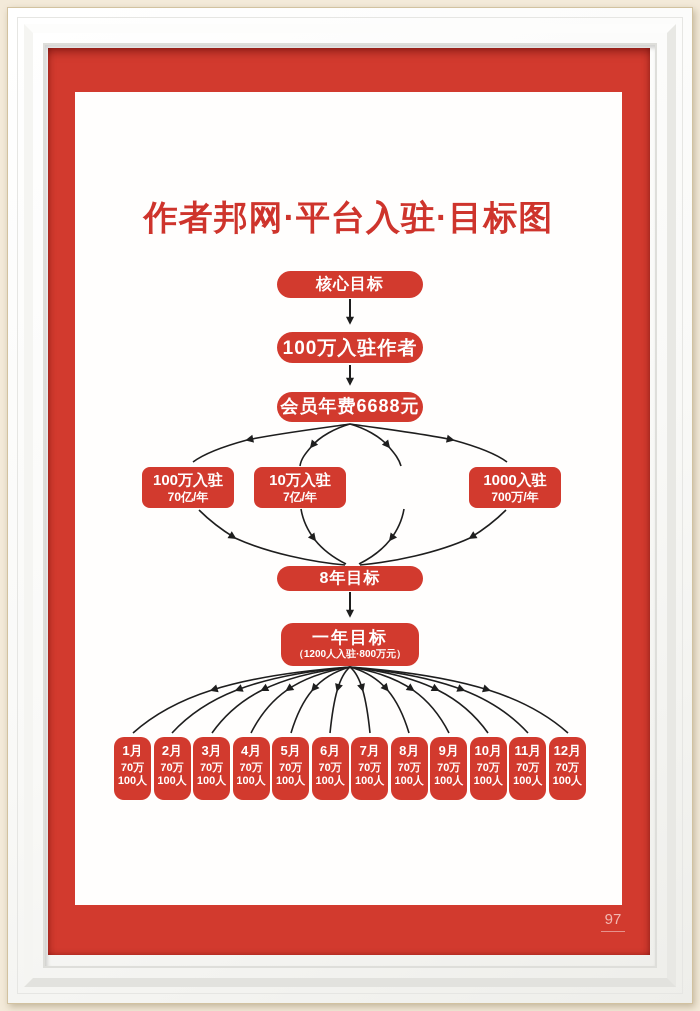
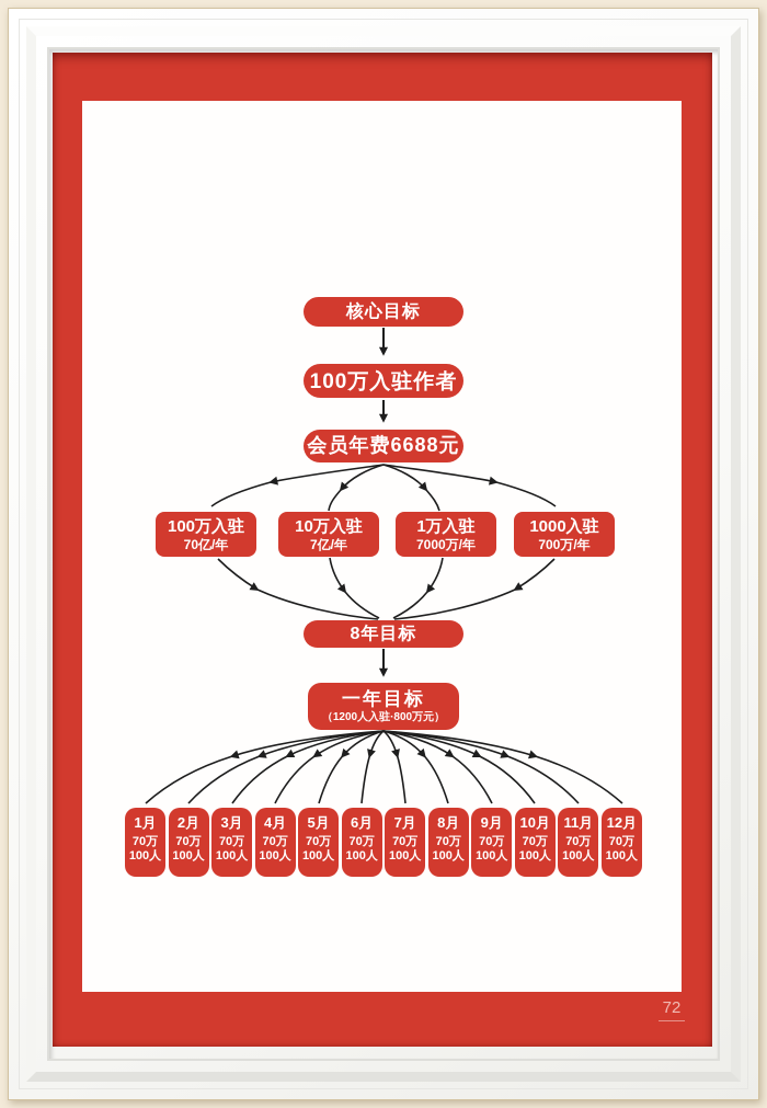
- 97
+ 72
- 作者邦网·平台入驻·目标图
  核心目标
  100万入驻作者
  会员年费6688元
  100万入驻
  70亿/年
  10万入驻
  7亿/年
+ 1万入驻
+ 7000万/年
  1000入驻
  700万/年
  8年目标
  一年目标
  （1200人入驻·800万元）
  1月
  70万
  100人
  2月
  70万
  100人
  3月
  70万
  100人
  4月
  70万
  100人
  5月
  70万
  100人
  6月
  70万
  100人
  7月
  70万
  100人
  8月
  70万
  100人
  9月
  70万
  100人
  10月
  70万
  100人
  11月
  70万
  100人
  12月
  70万
  100人
